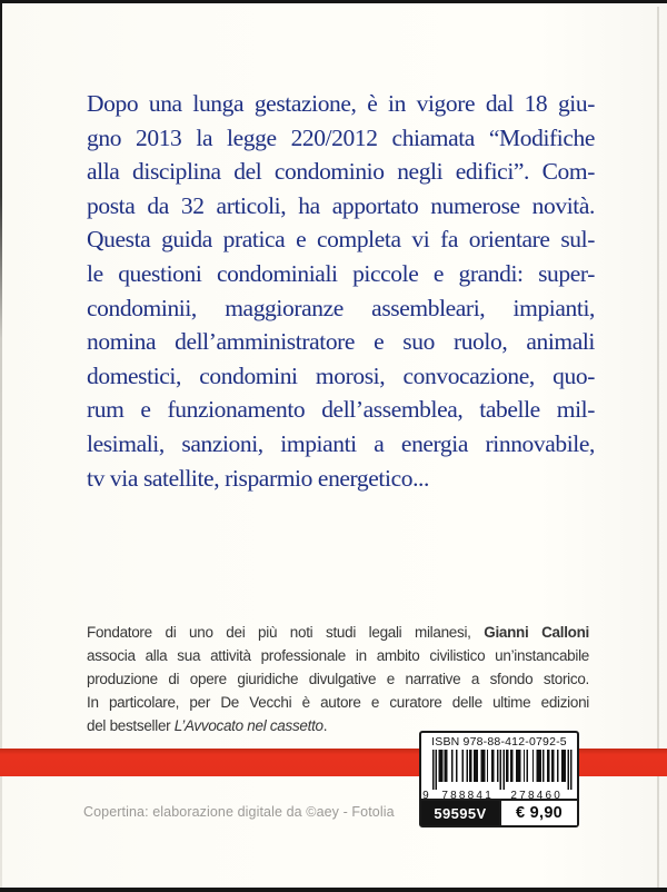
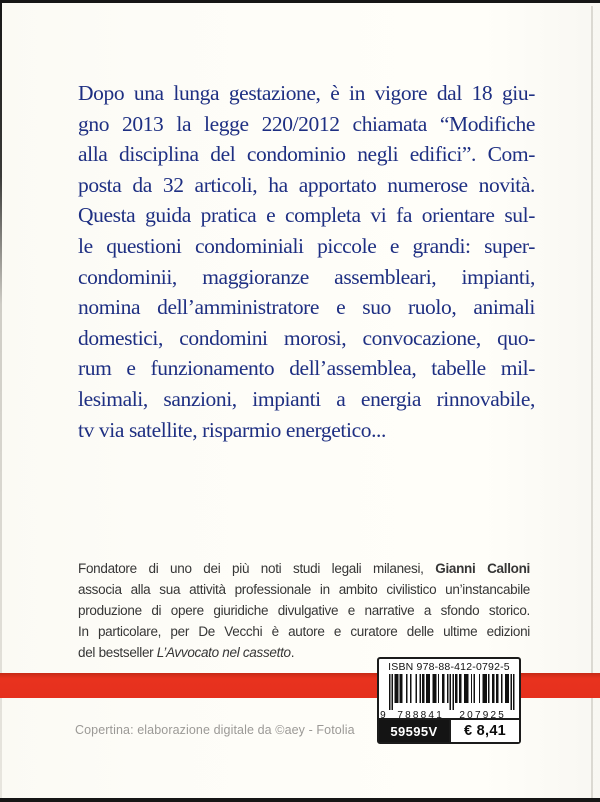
  Dopo una lunga gestazione, è in vigore dal 18 giu-
  gno 2013 la legge 220/2012 chiamata “Modifiche
  alla disciplina del condominio negli edifici”. Com-
  posta da 32 articoli, ha apportato numerose novità.
  Questa guida pratica e completa vi fa orientare sul-
  le questioni condominiali piccole e grandi: super-
  condominii, maggioranze assembleari, impianti,
  nomina dell’amministratore e suo ruolo, animali
  domestici, condomini morosi, convocazione, quo-
  rum e funzionamento dell’assemblea, tabelle mil-
  lesimali, sanzioni, impianti a energia rinnovabile,
  tv via satellite, risparmio energetico...
  Fondatore di uno dei più noti studi legali milanesi, Gianni Calloni
  associa alla sua attività professionale in ambito civilistico un’instancabile
  produzione di opere giuridiche divulgative e narrative a sfondo storico.
  In particolare, per De Vecchi è autore e curatore delle ultime edizioni
  del bestseller L’Avvocato nel cassetto.
  ISBN 978-88-412-0792-5
  9
  788841
- 278460
+ 207925
  59595V
- € 9,90
+ € 8,41
  Copertina: elaborazione digitale da ©aey - Fotolia
